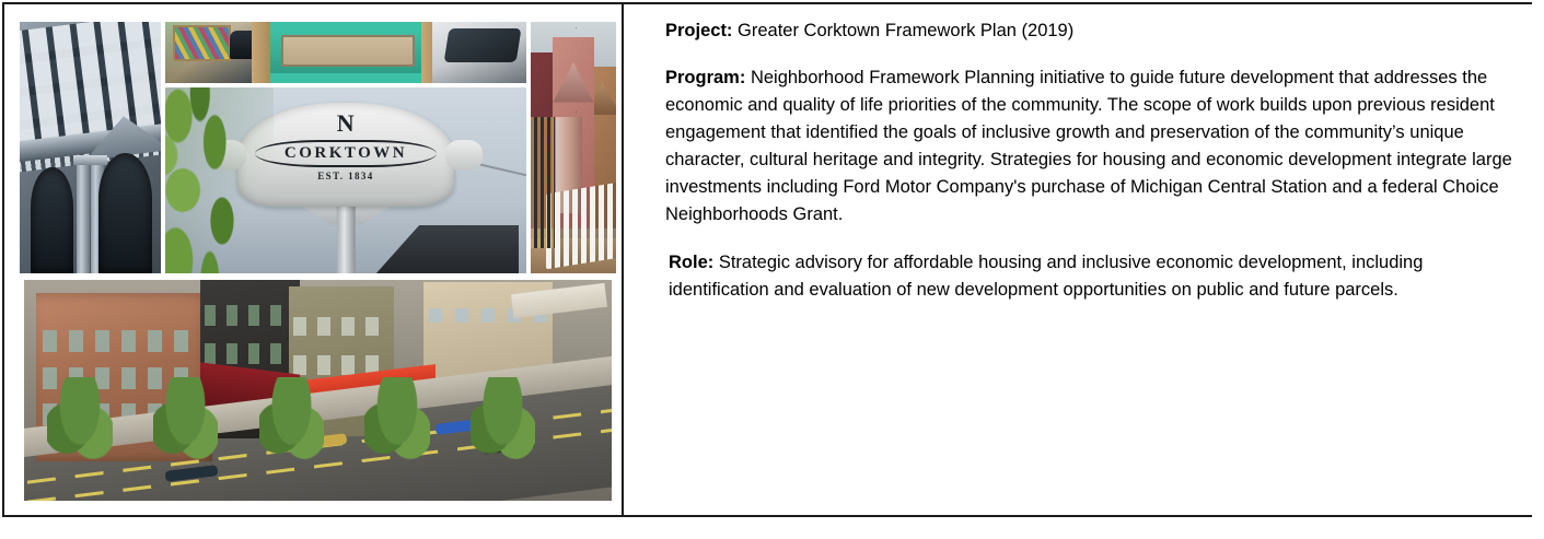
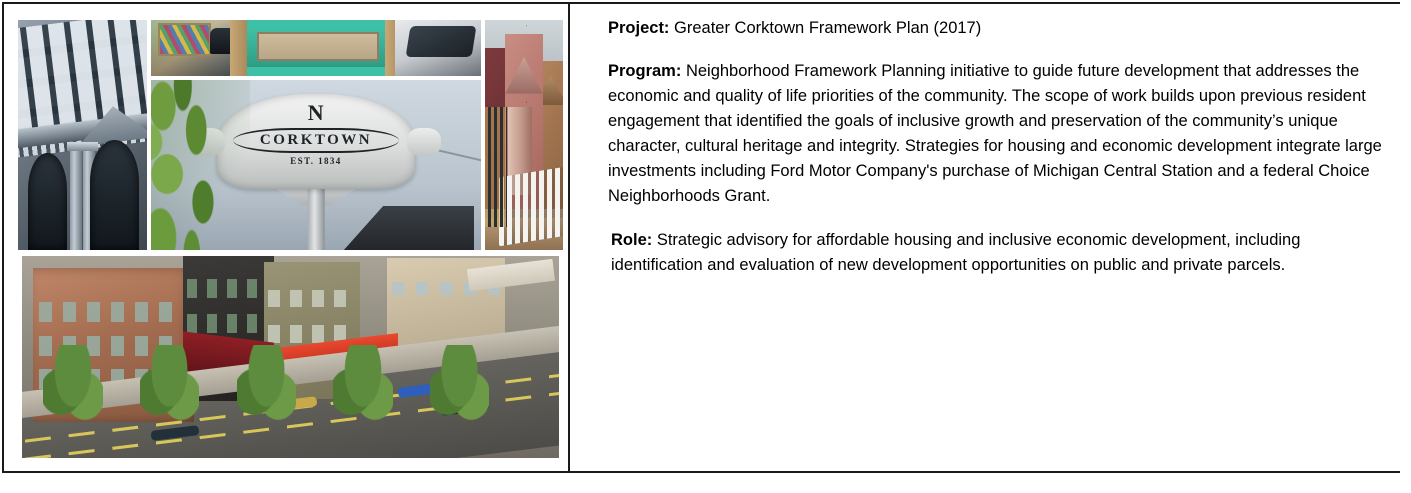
  N
  CORKTOWN
  EST. 1834
- Project: Greater Corktown Framework Plan (2019)
+ Project: Greater Corktown Framework Plan (2017)
  Program: Neighborhood Framework Planning initiative to guide future development that addresses the economic and quality of life priorities of the community. The scope of work builds upon previous resident engagement that identified the goals of inclusive growth and preservation of the community’s unique character, cultural heritage and integrity. Strategies for housing and economic development integrate large investments including Ford Motor Company's purchase of Michigan Central Station and a federal Choice Neighborhoods Grant.
- Role: Strategic advisory for affordable housing and inclusive economic development, including identification and evaluation of new development opportunities on public and future parcels.
+ Role: Strategic advisory for affordable housing and inclusive economic development, including identification and evaluation of new development opportunities on public and private parcels.
